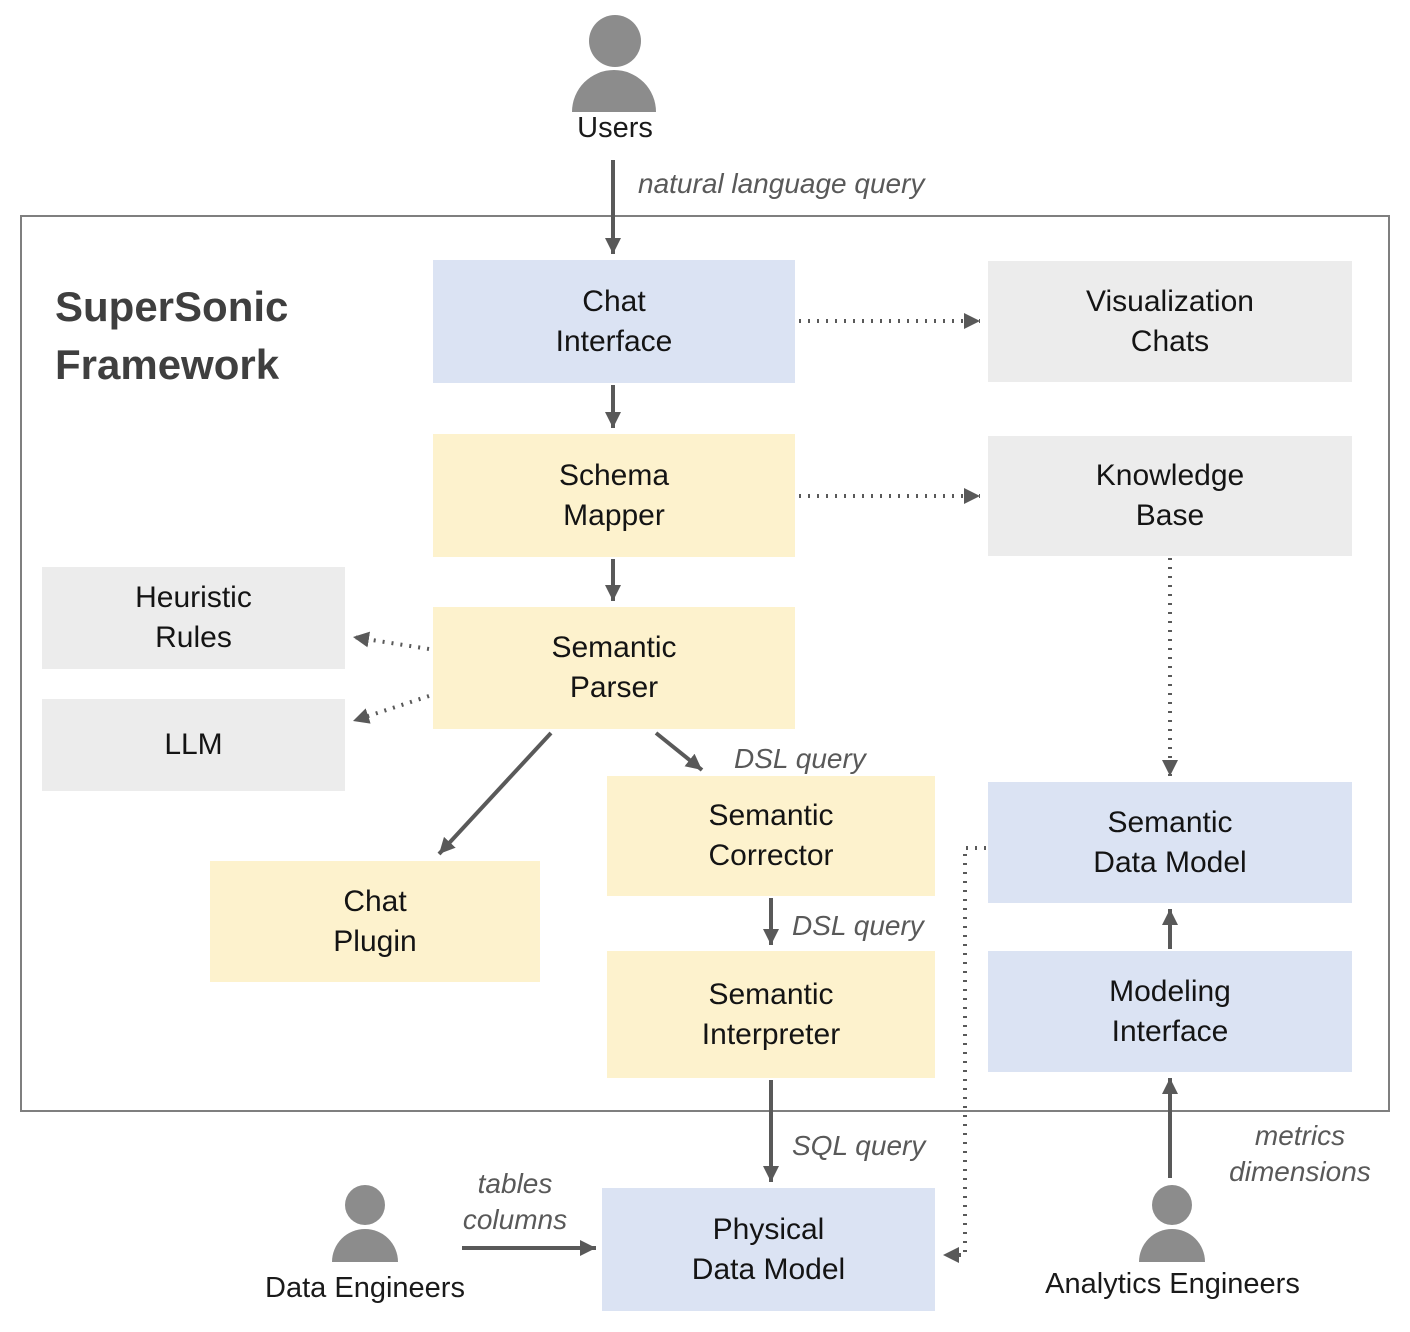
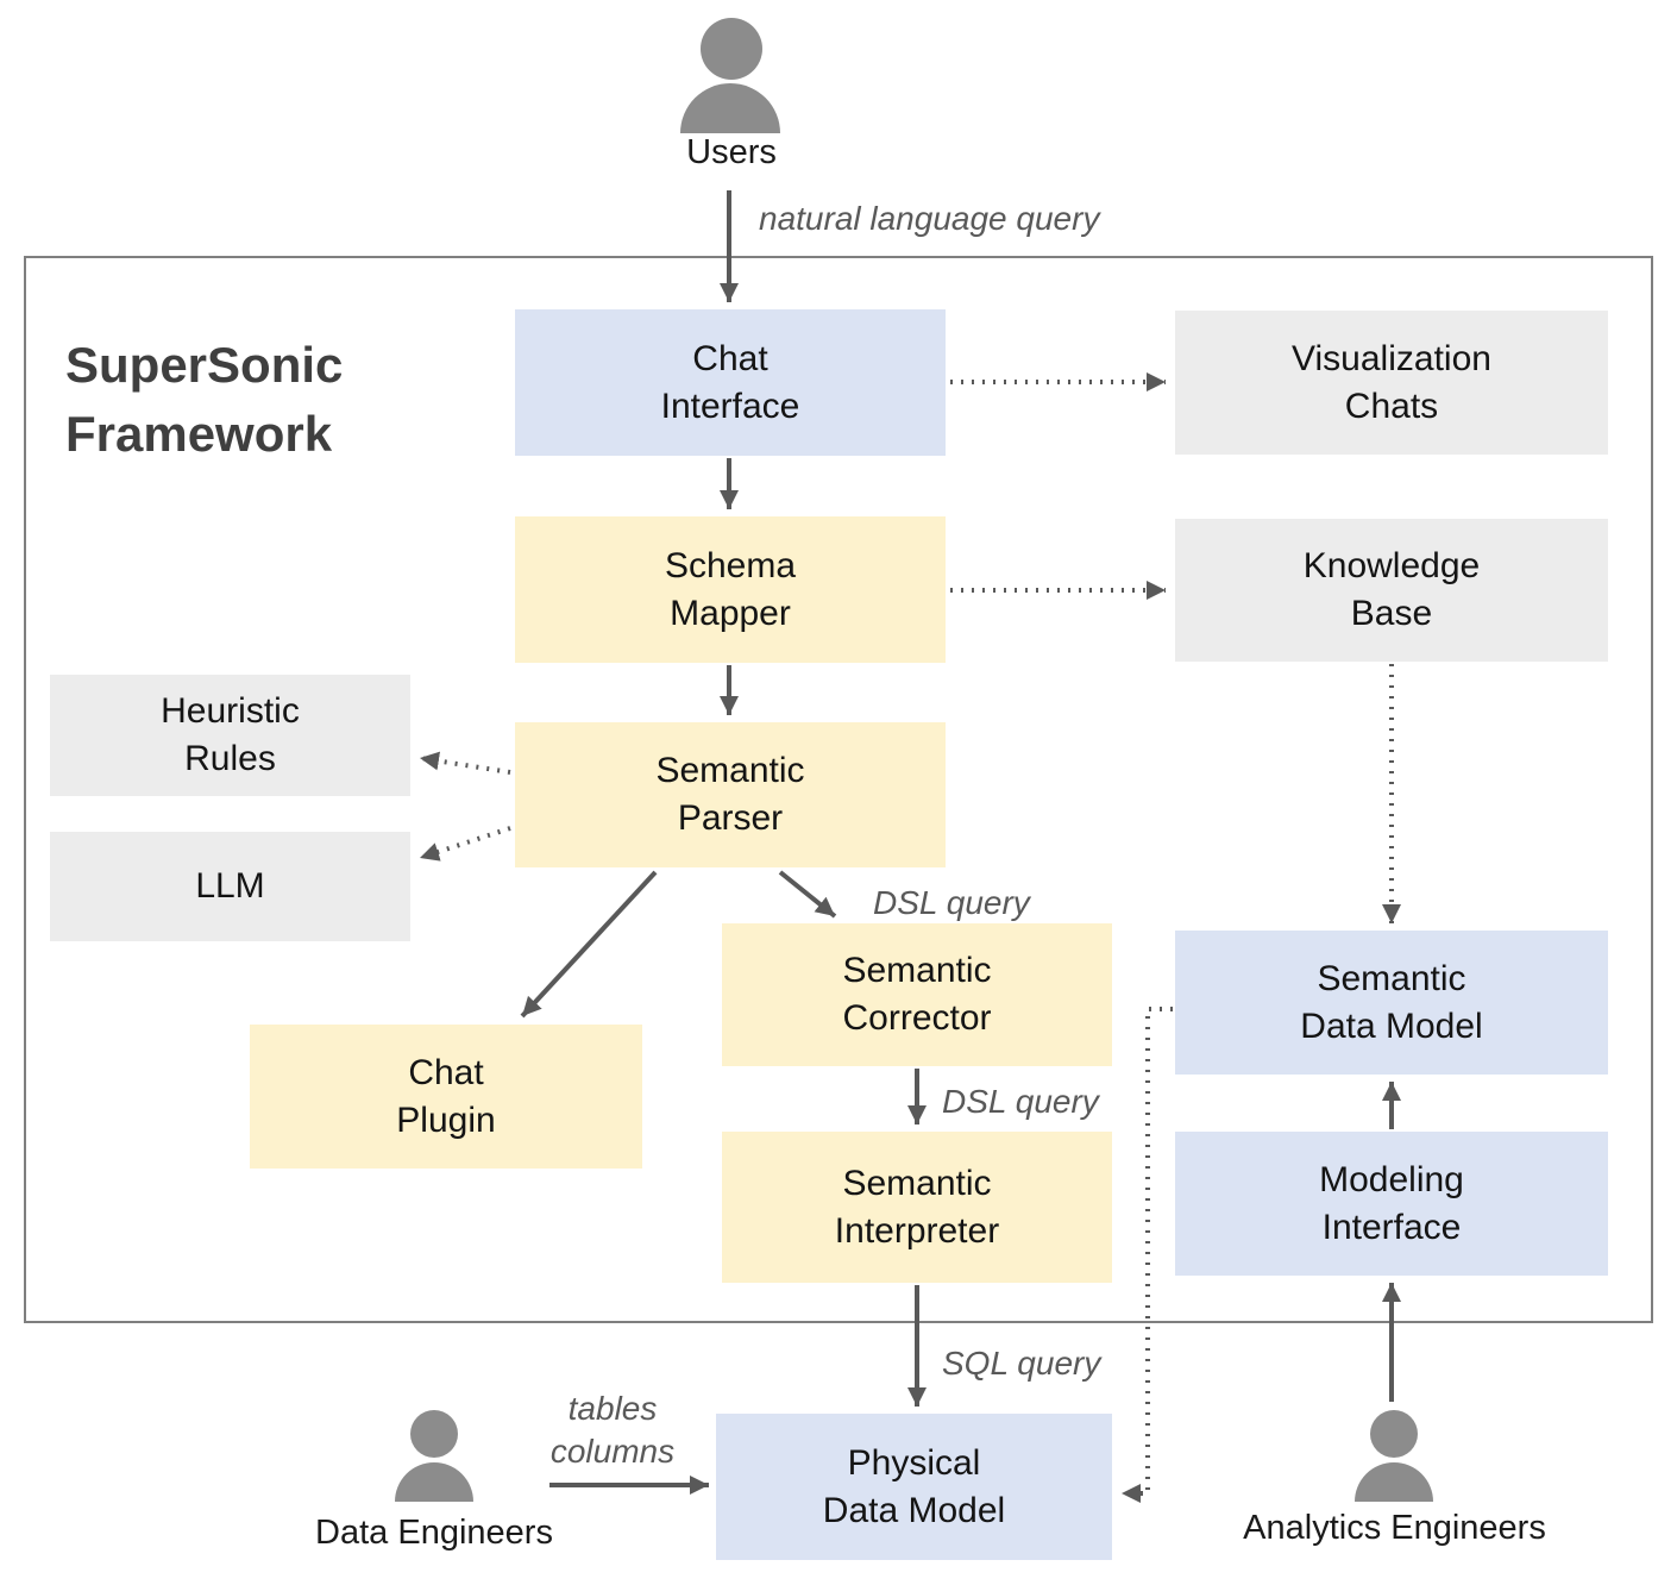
  SuperSonic
  Framework
  Chat
  Interface
  Visualization
  Chats
  Schema
  Mapper
  Knowledge
  Base
  Heuristic
  Rules
  LLM
  Semantic
  Parser
  Chat
  Plugin
  Semantic
  Corrector
  Semantic
  Interpreter
  Semantic
  Data Model
  Modeling
  Interface
  Physical
  Data Model
  natural language query
  DSL query
  DSL query
  SQL query
  tables
  columns
- metrics
- dimensions
  Users
  Data Engineers
  Analytics Engineers
